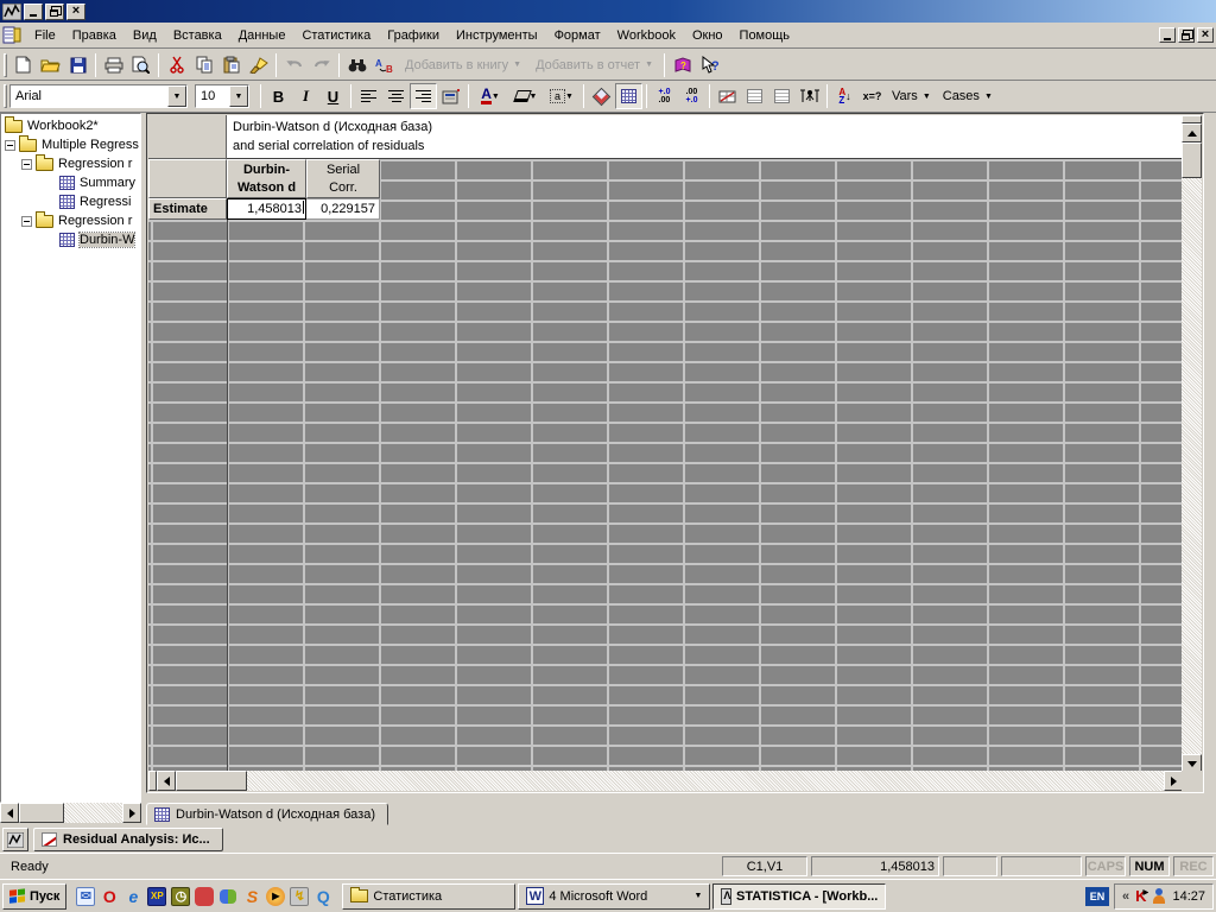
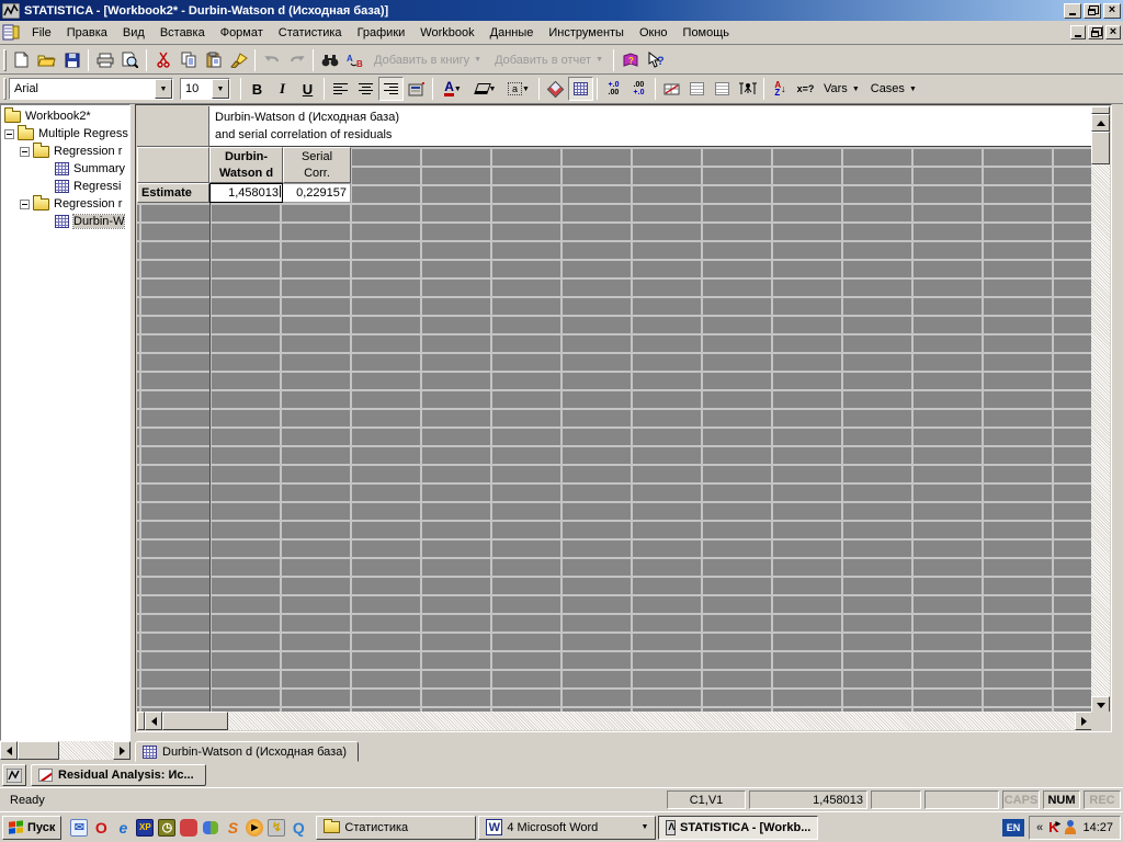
+ STATISTICA - [Workbook2* - Durbin-Watson d (Исходная база)]
  ×
  File
  Правка
  Вид
  Вставка
- Данные
+ Формат
  Статистика
  Графики
- Инструменты
+ Workbook
- Формат
+ Данные
- Workbook
+ Инструменты
  Окно
  Помощь
  ×
  A
  B
  Добавить в книгу
  Добавить в отчет
  ?
  ?
  Arial
  10
  B
  I
  U
  A
  a
  A
  Z
  ↓
  x=?
  Vars
  Cases
  Workbook2*
  Multiple Regress
  Regression r
  Summary
  Regressi
  Regression r
  Durbin-W
  Durbin-Watson d (Исходная база)
  and serial correlation of residuals
  Durbin-
  Watson d
  Serial
  Corr.
  Estimate
  1,458013
  0,229157
  Durbin-Watson d (Исходная база)
  Residual Analysis: Ис...
  Ready
  C1,V1
  1,458013
  CAPS
  NUM
  REC
  Пуск
  ✉
  O
  e
  XP
  ◷
  S
  ▶
  ↯
  Q
  Статистика
  W
  4 Microsoft Word
  STATISTICA - [Workb...
  EN
  «
  K
  14:27
